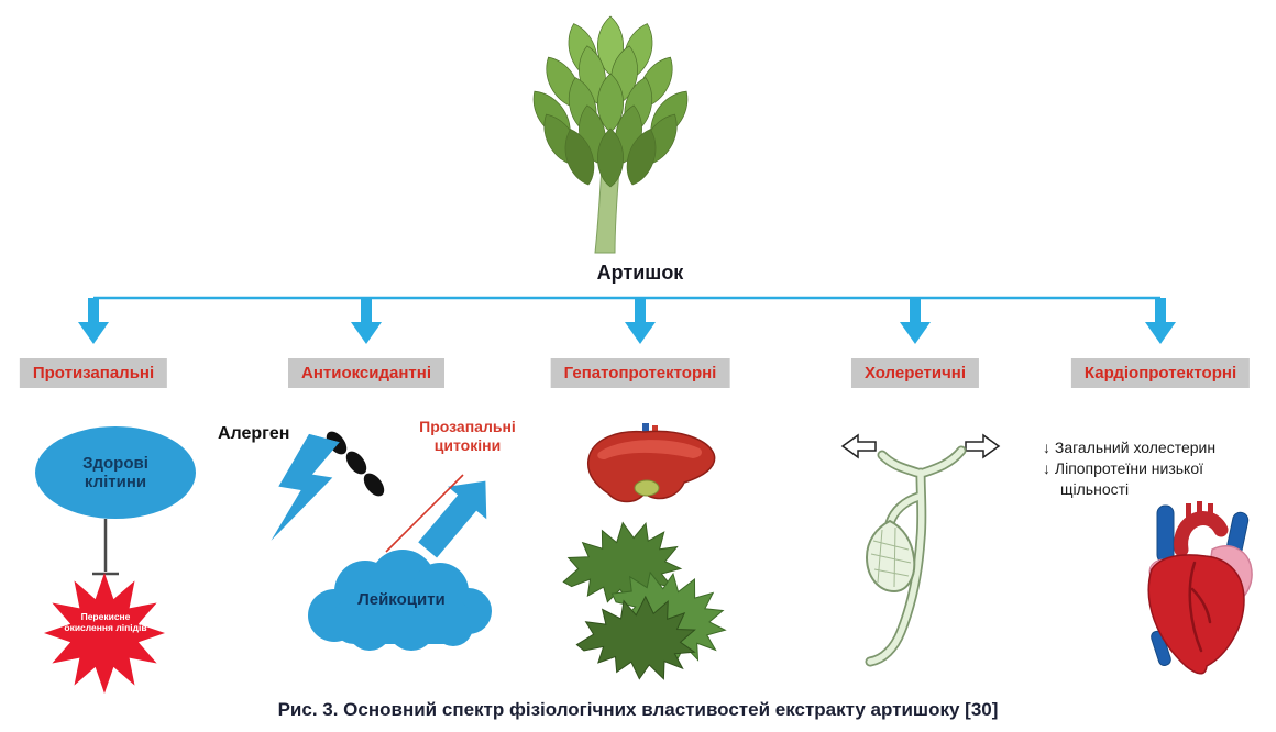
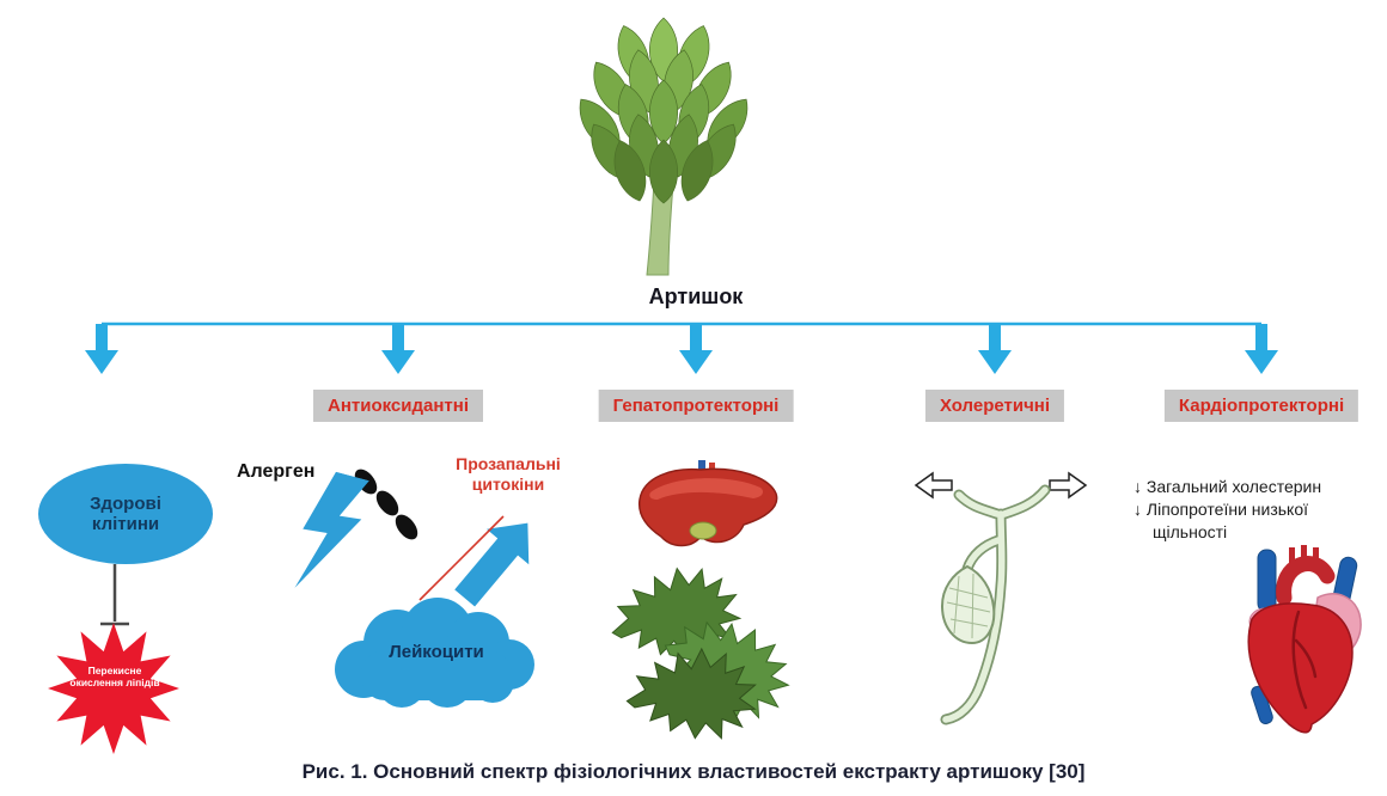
  Артишок
- Протизапальні
  Антиоксидантні
  Гепатопротекторні
  Холеретичні
  Кардіопротекторні
  Здорові клітини
  Перекисне окислення ліпідів
  Алерген
  Прозапальні цитокіни
  Лейкоцити
  ↓ Загальний холестерин
  ↓ Ліпопротеїни низької щільності
- Рис. 3. Основний спектр фізіологічних властивостей екстракту артишоку [30]
+ Рис. 1. Основний спектр фізіологічних властивостей екстракту артишоку [30]
